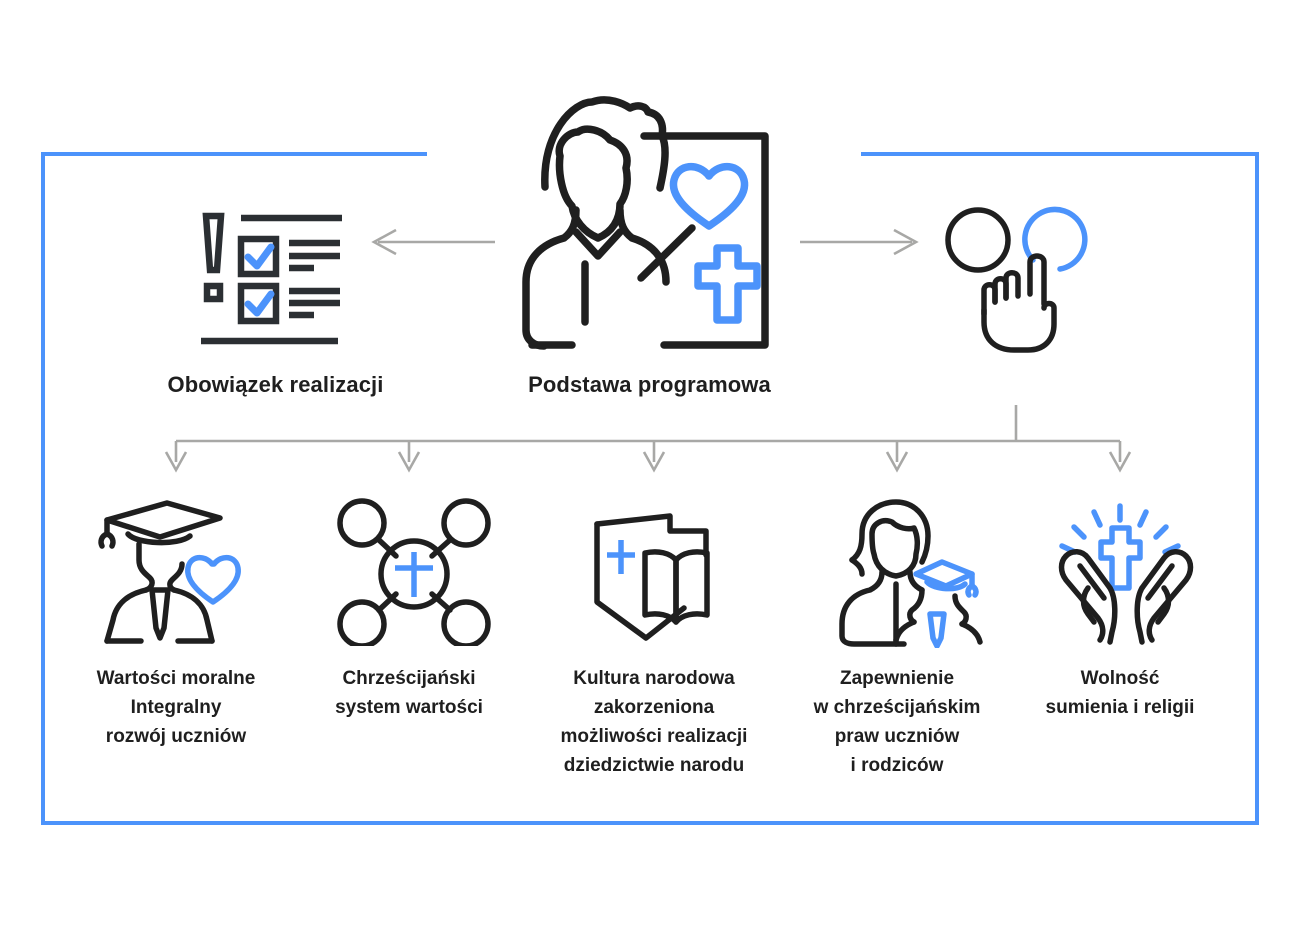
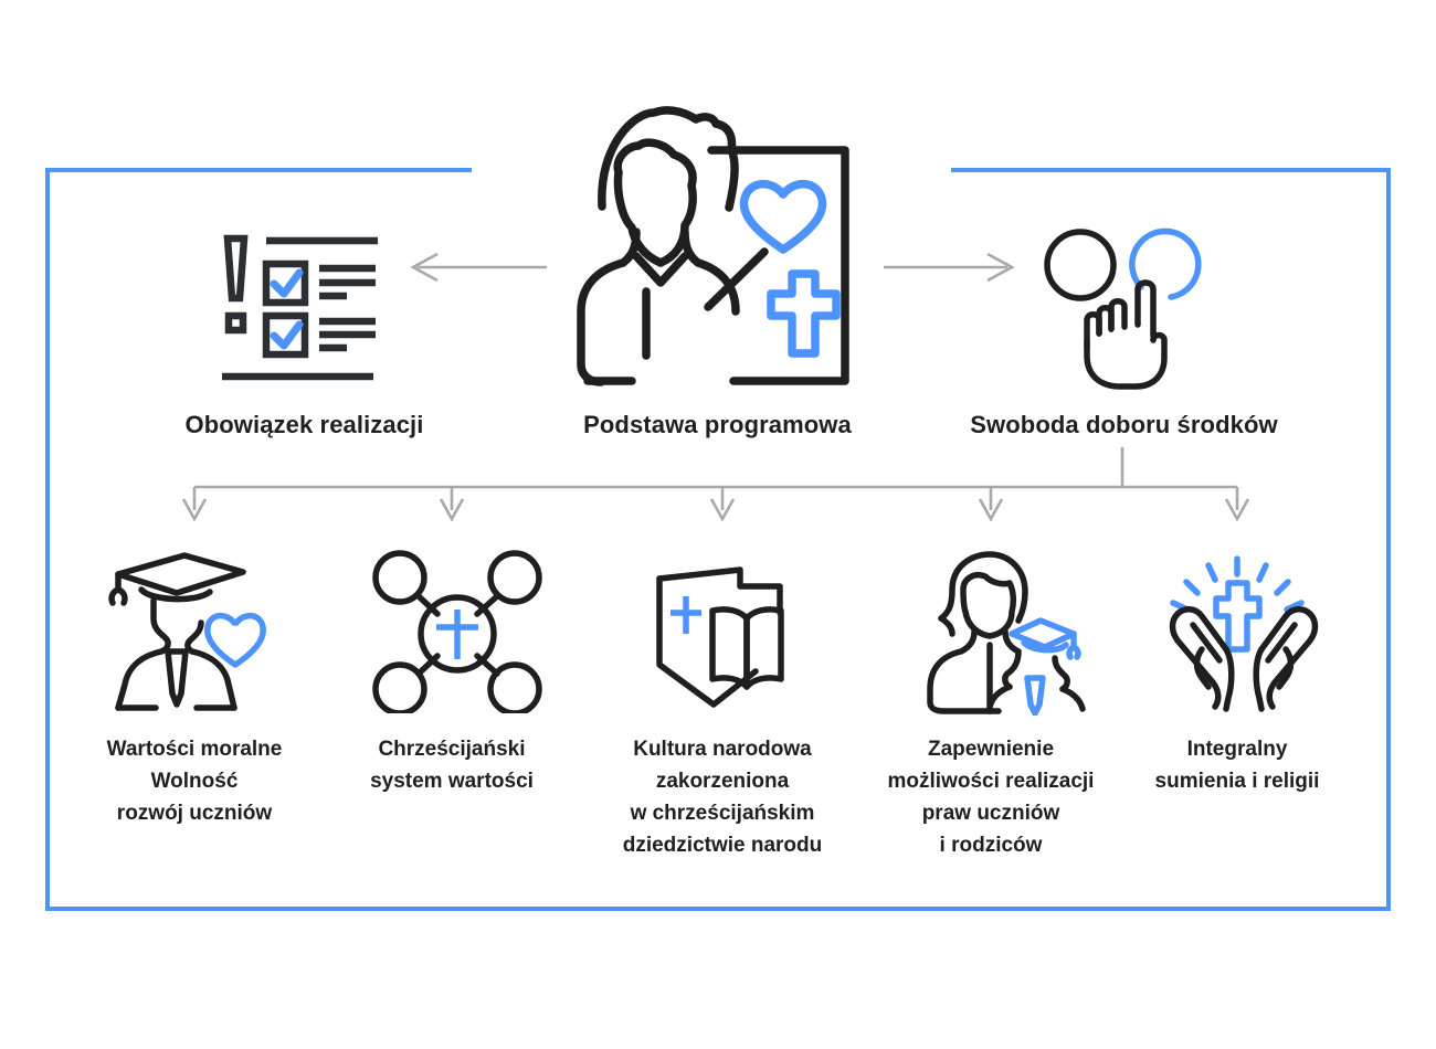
  Obowiązek realizacji
  Podstawa programowa
+ Swoboda doboru środków
  Wartości moralne
- Integralny
+ Wolność
  rozwój uczniów
  Chrześcijański
  system wartości
  Kultura narodowa
  zakorzeniona
- możliwości realizacji
+ w chrześcijańskim
  dziedzictwie narodu
  Zapewnienie
- w chrześcijańskim
+ możliwości realizacji
  praw uczniów
  i rodziców
- Wolność
+ Integralny
  sumienia i religii
